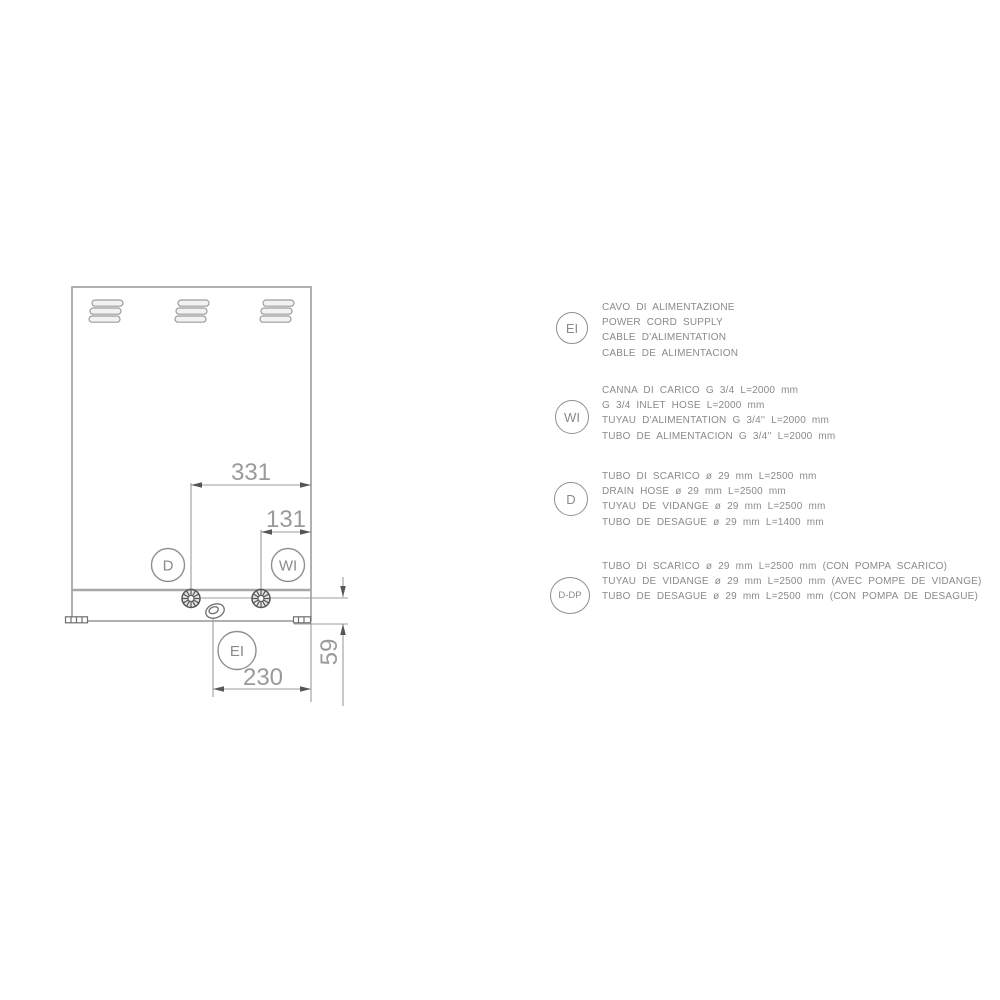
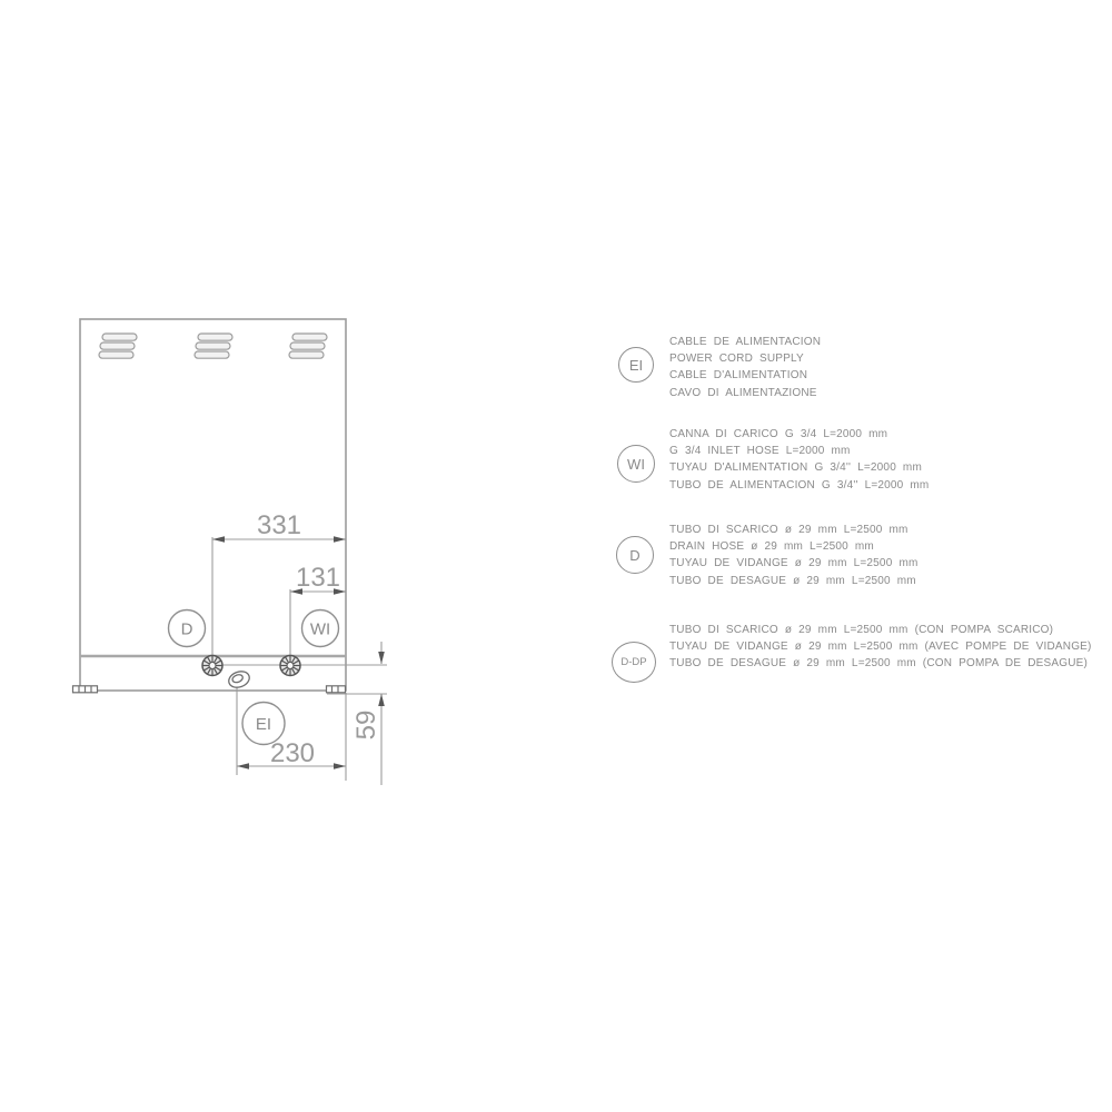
  331
  131
  230
  D
  WI
  EI
  EI
- CAVO DI ALIMENTAZIONE
+ CABLE DE ALIMENTACION
  POWER CORD SUPPLY
  CABLE D'ALIMENTATION
- CABLE DE ALIMENTACION
+ CAVO DI ALIMENTAZIONE
  WI
  CANNA DI CARICO G 3/4 L=2000 mm
  G 3/4 INLET HOSE L=2000 mm
  TUYAU D'ALIMENTATION G 3/4'' L=2000 mm
  TUBO DE ALIMENTACION G 3/4'' L=2000 mm
  D
  TUBO DI SCARICO ø 29 mm L=2500 mm
  DRAIN HOSE ø 29 mm L=2500 mm
  TUYAU DE VIDANGE ø 29 mm L=2500 mm
- TUBO DE DESAGUE ø 29 mm L=1400 mm
+ TUBO DE DESAGUE ø 29 mm L=2500 mm
  D-DP
  TUBO DI SCARICO ø 29 mm L=2500 mm (CON POMPA SCARICO)
  TUYAU DE VIDANGE ø 29 mm L=2500 mm (AVEC POMPE DE VIDANGE)
  TUBO DE DESAGUE ø 29 mm L=2500 mm (CON POMPA DE DESAGUE)
